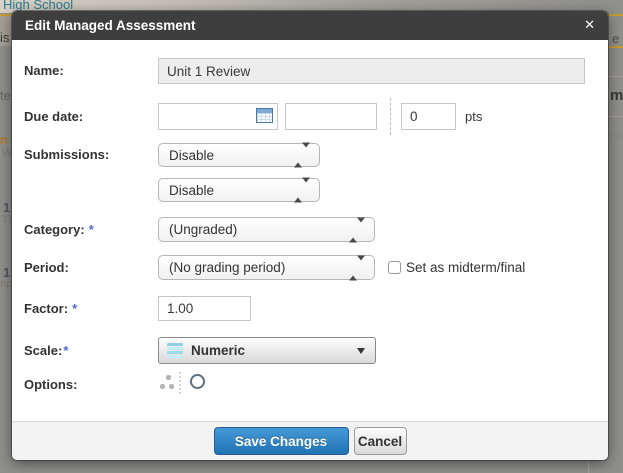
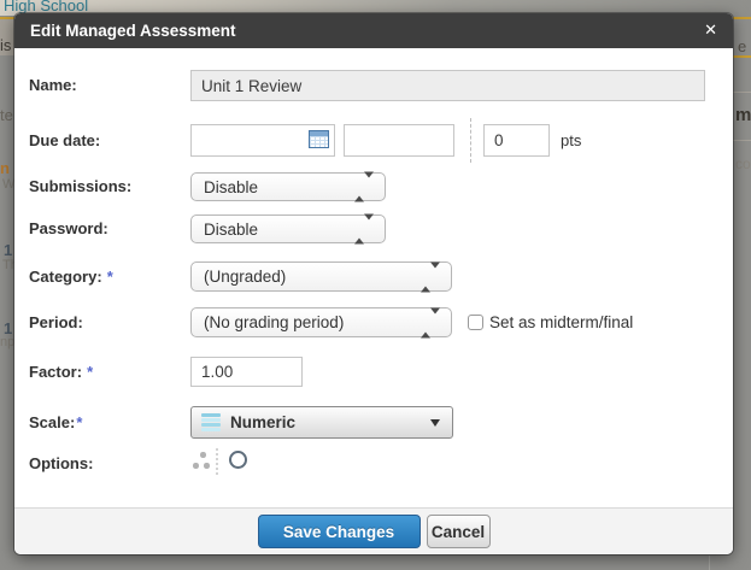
  High School
  is
  te
  W
  1
  1
  np
  e
  m
  co
  Edit Managed Assessment
  ✕
  Name:
  Unit 1 Review
  Due date:
  0
  pts
  Submissions:
  Disable
+ Password:
  Disable
  Category: *
  (Ungraded)
  Period:
  (No grading period)
  Set as midterm/final
  Factor: *
  1.00
  Scale:*
  Numeric
  Options:
  Save Changes
  Cancel
